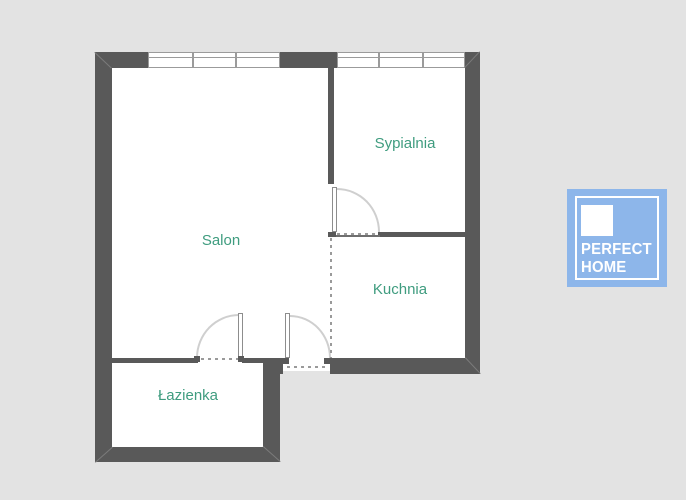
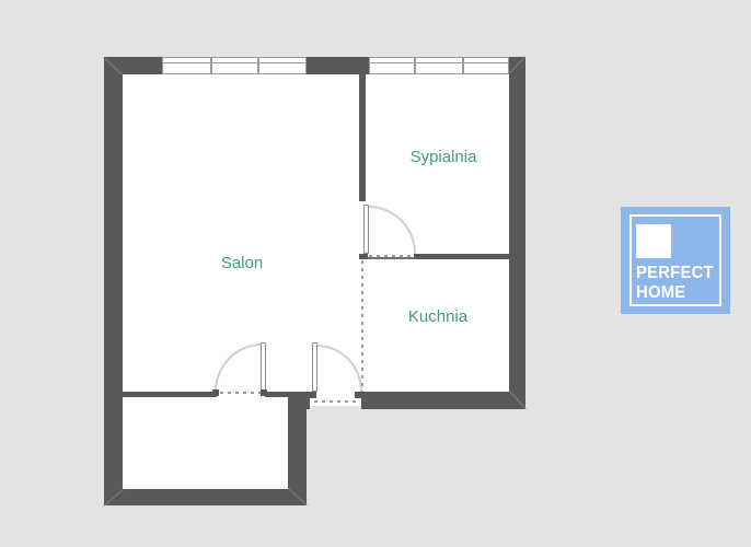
  Salon
  Sypialnia
  Kuchnia
- Łazienka
  PERFECT
  HOME
